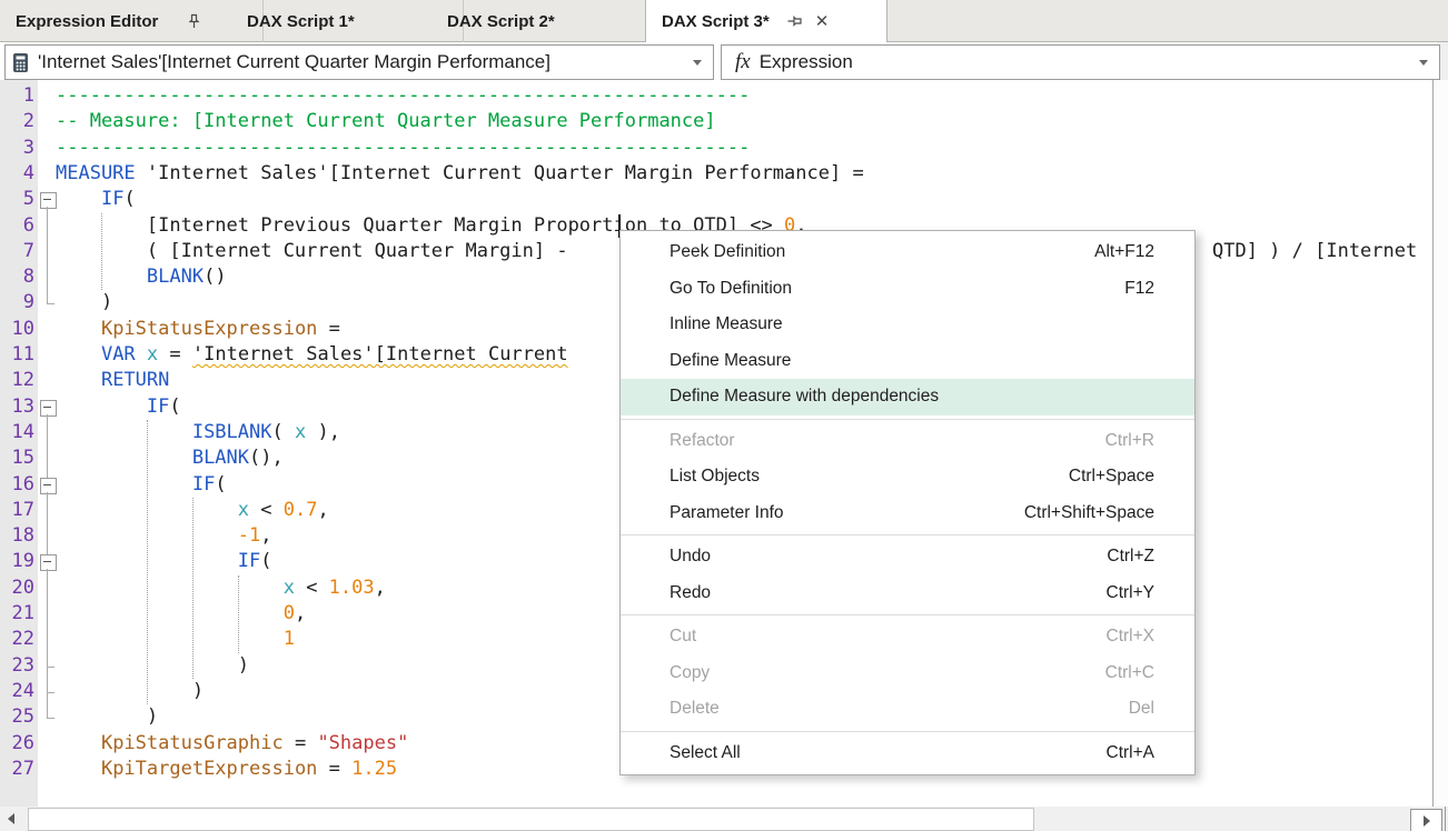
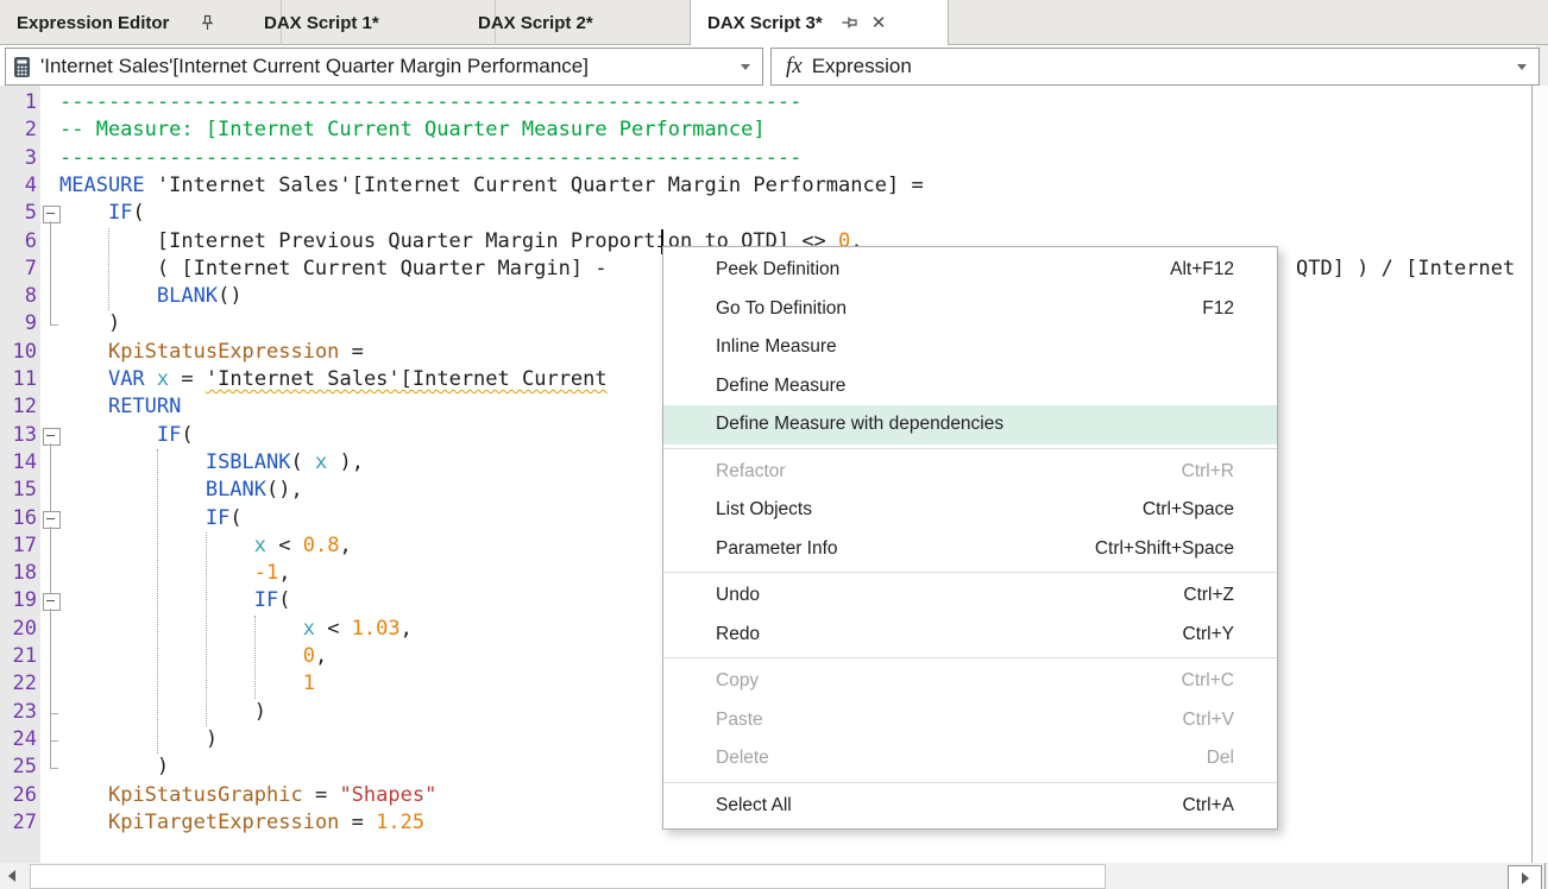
  Expression Editor
  DAX Script 1*
  DAX Script 2*
  DAX Script 3*
  ✕
  'Internet Sales'[Internet Current Quarter Margin Performance]
  fx
  Expression
  1
  2
  3
  4
  5
  6
  7
  8
  9
  10
  11
  12
  13
  14
  15
  16
  17
  18
  19
  20
  21
  22
  23
  24
  25
  26
  27
  -------------------------------------------------------------
  -- Measure: [Internet Current Quarter Measure Performance]
  -------------------------------------------------------------
  MEASURE 'Internet Sales'[Internet Current Quarter Margin Performance] =
  IF(
  [Internet Previous Quarter Margin Proporton to QTD] <> 0,
  ( [Internet Current Quarter Margin] -
  QTD] ) / [Internet
  BLANK()
  )
  KpiStatusExpression =
  VAR x = 'Internet Sales'[Internet Current
  RETURN
  IF(
  ISBLANK( x ),
  BLANK(),
  IF(
- x < 0.7,
+ x < 0.8,
  -1,
  IF(
  x < 1.03,
  0,
  1
  )
  )
  )
  KpiStatusGraphic = "Shapes"
  KpiTargetExpression = 1.25
  Peek Definition
  Alt+F12
  Go To Definition
  F12
  Inline Measure
  Define Measure
  Define Measure with dependencies
  Refactor
  Ctrl+R
  List Objects
  Ctrl+Space
  Parameter Info
  Ctrl+Shift+Space
  Undo
  Ctrl+Z
  Redo
  Ctrl+Y
- Cut
- Ctrl+X
  Copy
  Ctrl+C
+ Paste
+ Ctrl+V
  Delete
  Del
  Select All
  Ctrl+A
